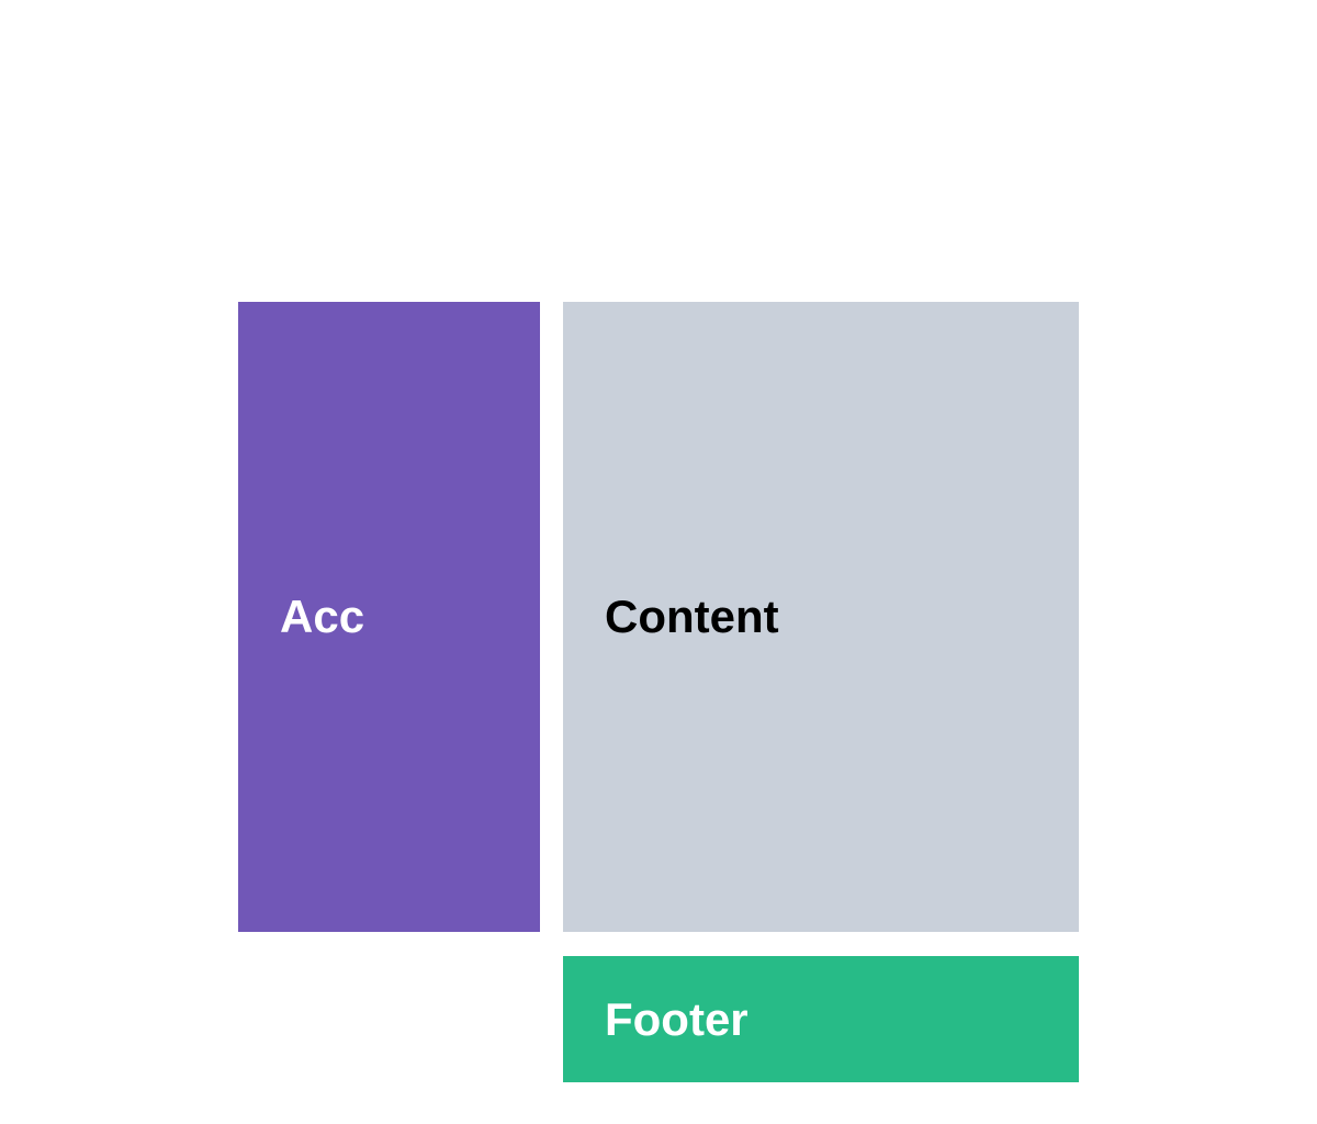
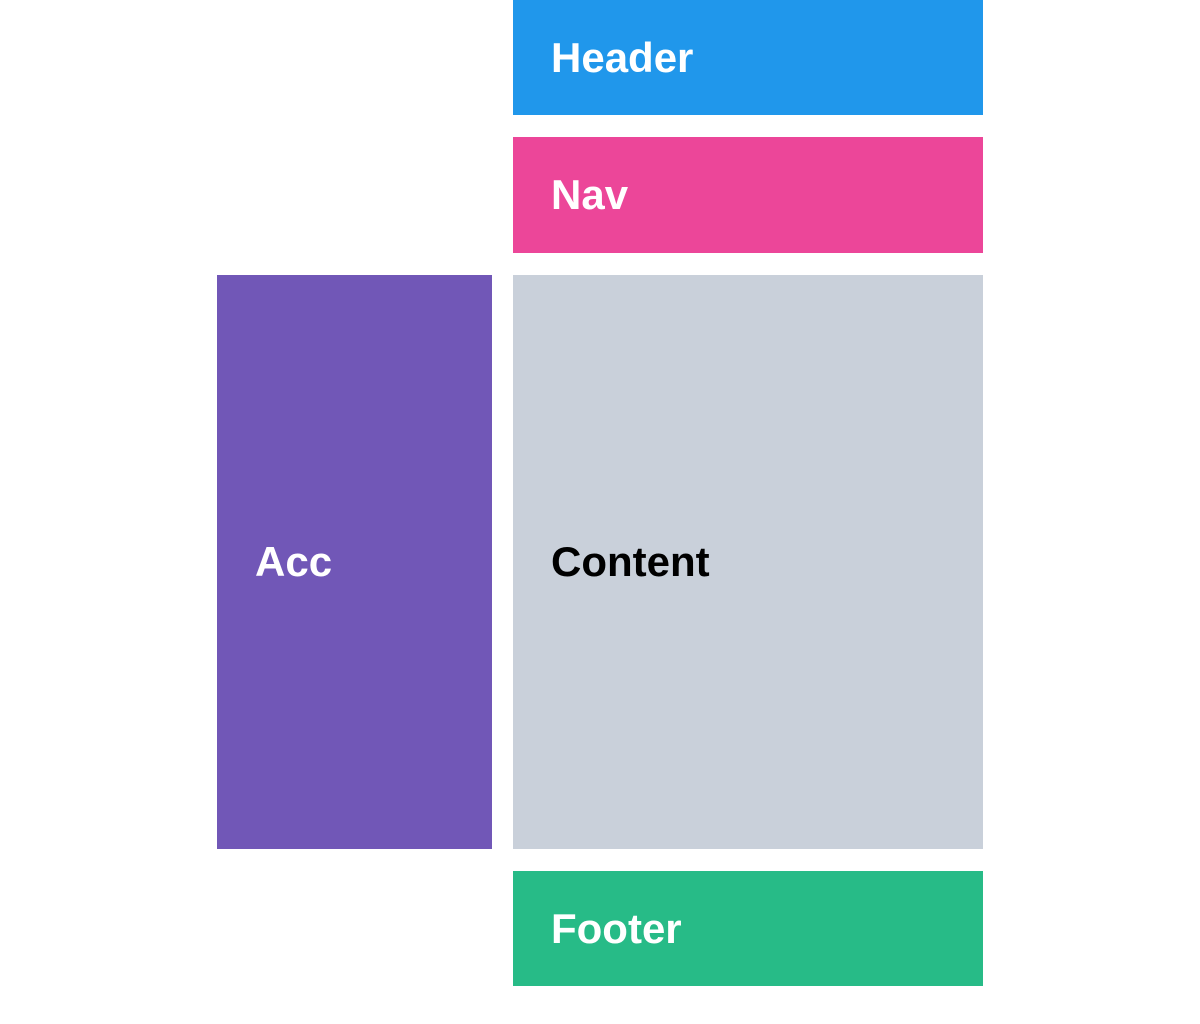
+ Header
+ Nav
  Acc
  Content
  Footer
